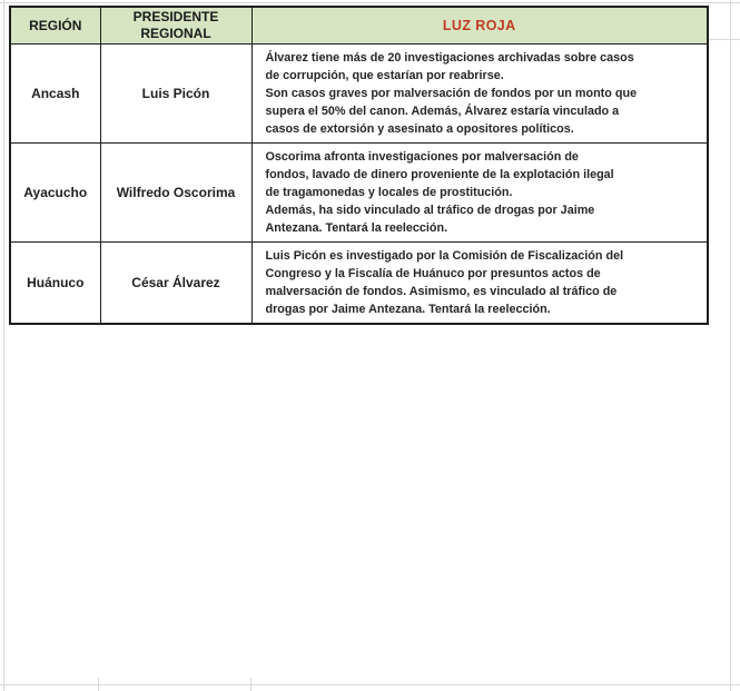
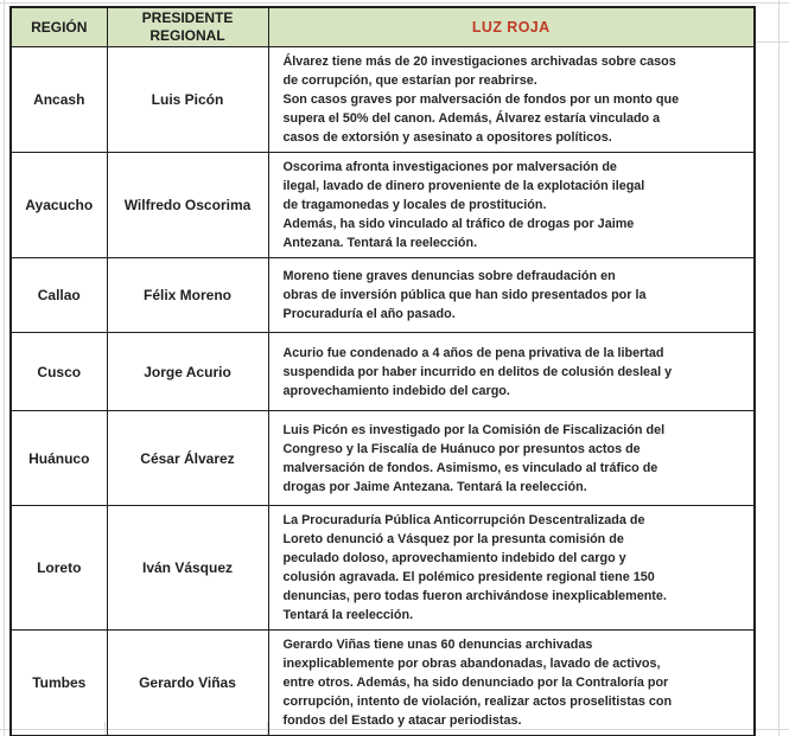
  REGIÓN	PRESIDENTE REGIONAL	LUZ ROJA
  Ancash	Luis Picón	Álvarez tiene más de 20 investigaciones archivadas sobre casos de corrupción, que estarían por reabrirse. Son casos graves por malversación de fondos por un monto que supera el 50% del canon. Además, Álvarez estaría vinculado a casos de extorsión y asesinato a opositores políticos.
- Ayacucho	Wilfredo Oscorima	Oscorima afronta investigaciones por malversación de fondos, lavado de dinero proveniente de la explotación ilegal de tragamonedas y locales de prostitución. Además, ha sido vinculado al tráfico de drogas por Jaime Antezana. Tentará la reelección.
+ Ayacucho	Wilfredo Oscorima	Oscorima afronta investigaciones por malversación de ilegal, lavado de dinero proveniente de la explotación ilegal de tragamonedas y locales de prostitución. Además, ha sido vinculado al tráfico de drogas por Jaime Antezana. Tentará la reelección.
+ Callao	Félix Moreno	Moreno tiene graves denuncias sobre defraudación en obras de inversión pública que han sido presentados por la Procuraduría el año pasado.
+ Cusco	Jorge Acurio	Acurio fue condenado a 4 años de pena privativa de la libertad suspendida por haber incurrido en delitos de colusión desleal y aprovechamiento indebido del cargo.
  Huánuco	César Álvarez	Luis Picón es investigado por la Comisión de Fiscalización del Congreso y la Fiscalía de Huánuco por presuntos actos de malversación de fondos. Asimismo, es vinculado al tráfico de drogas por Jaime Antezana. Tentará la reelección.
+ Loreto	Iván Vásquez	La Procuraduría Pública Anticorrupción Descentralizada de Loreto denunció a Vásquez por la presunta comisión de peculado doloso, aprovechamiento indebido del cargo y colusión agravada. El polémico presidente regional tiene 150 denuncias, pero todas fueron archivándose inexplicablemente. Tentará la reelección.
+ Tumbes	Gerardo Viñas	Gerardo Viñas tiene unas 60 denuncias archivadas inexplicablemente por obras abandonadas, lavado de activos, entre otros. Además, ha sido denunciado por la Contraloría por corrupción, intento de violación, realizar actos proselitistas con fondos del Estado y atacar periodistas.
